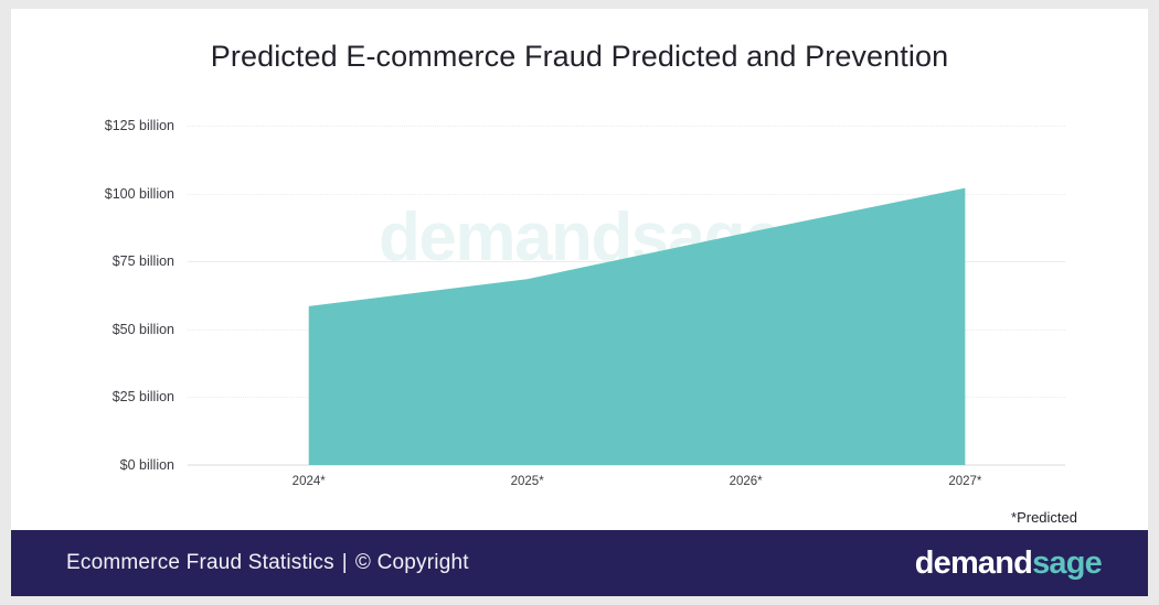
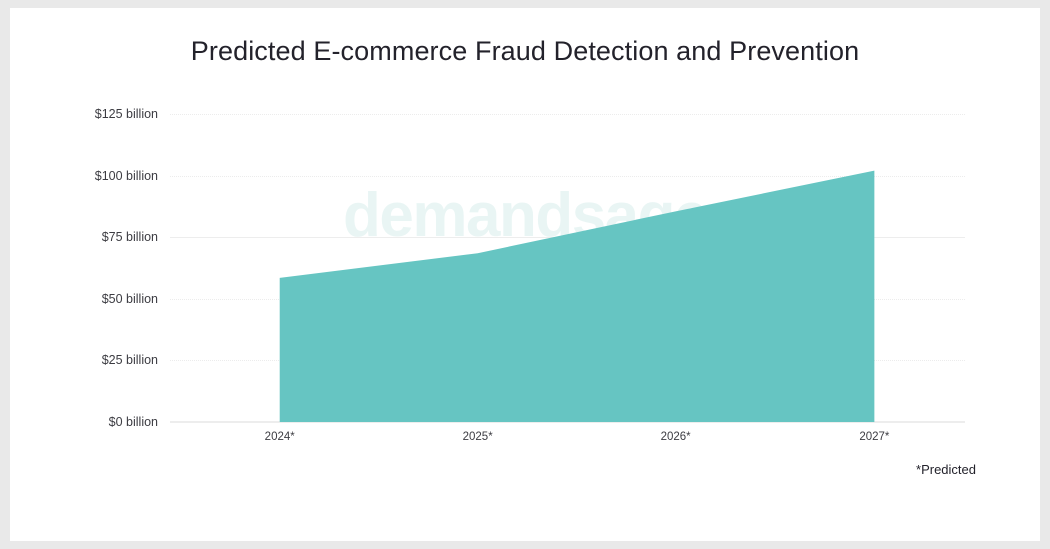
- Predicted E-commerce Fraud Predicted and Prevention
+ Predicted E-commerce Fraud Detection and Prevention
  demandsag
  $125 billion
  $100 billion
  $75 billion
  $50 billion
  $25 billion
  $0 billion
  2024*
  2025*
  2026*
  2027*
  *Predicted
- Ecommerce Fraud Statistics
- |
- © Copyright
- demand
- sage
